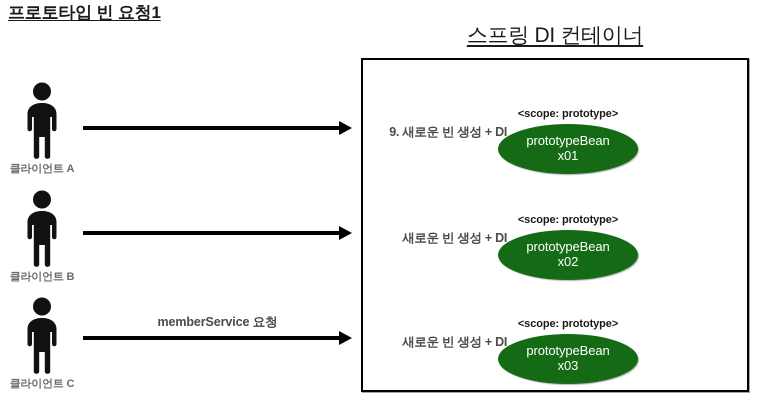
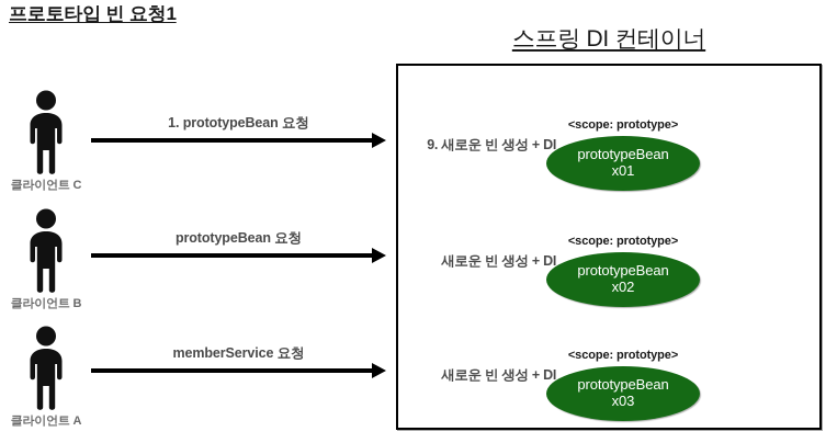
  프로토타입 빈 요청1
  스프링 DI 컨테이너
  9. 새로운 빈 생성 + DI
  <scope: prototype>
  prototypeBean
  x01
  새로운 빈 생성 + DI
  <scope: prototype>
  prototypeBean
  x02
  새로운 빈 생성 + DI
  <scope: prototype>
  prototypeBean
  x03
- 클라이언트 A
+ 클라이언트 C
  클라이언트 B
- 클라이언트 C
+ 클라이언트 A
+ 1. prototypeBean 요청
+ prototypeBean 요청
  memberService 요청
